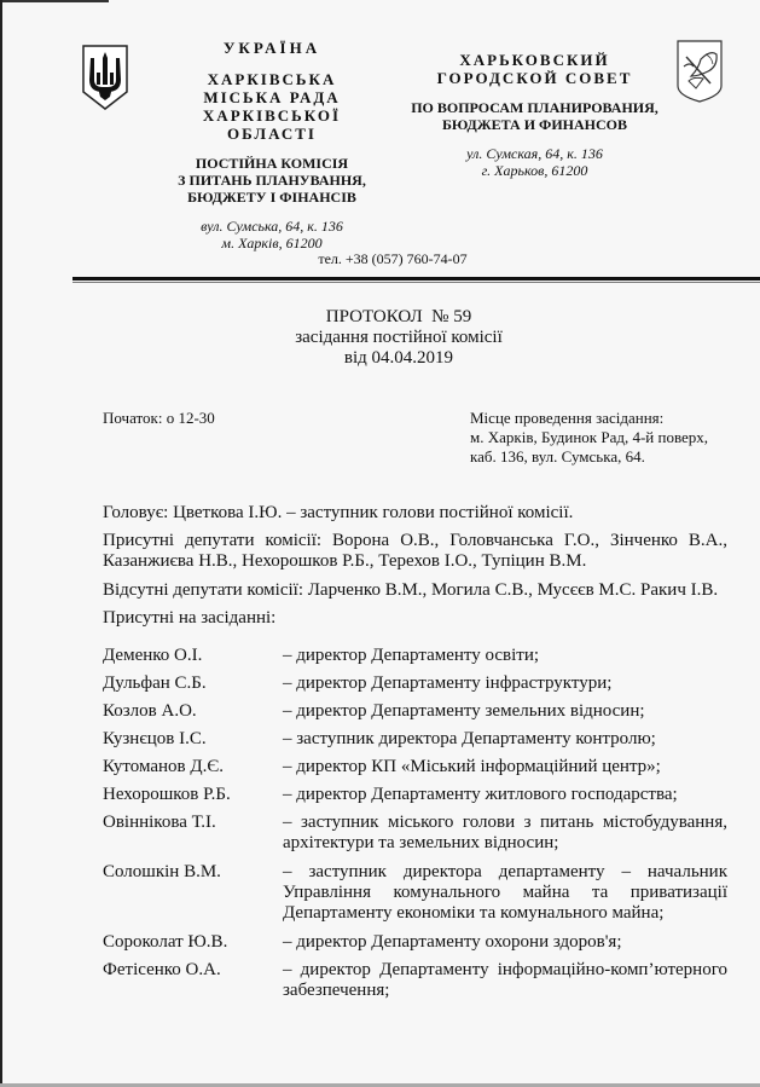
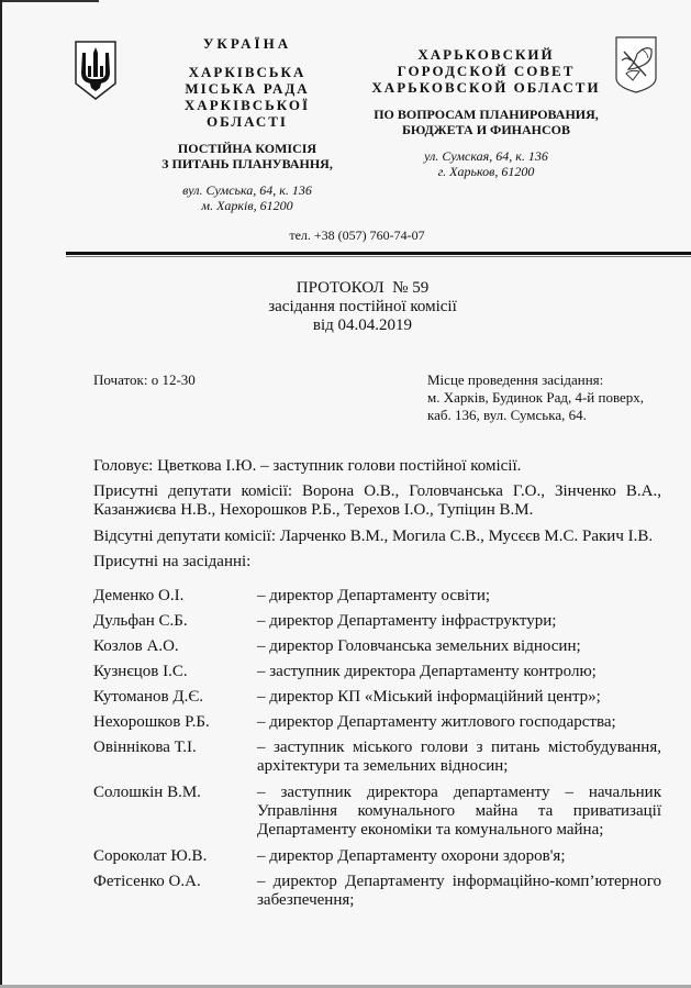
  УКРАЇНА
  ХАРКІВСЬКА
  МІСЬКА РАДА
  ХАРКІВСЬКОЇ ОБЛАСТІ
  ПОСТІЙНА КОМІСІЯ
  З ПИТАНЬ ПЛАНУВАННЯ,
- БЮДЖЕТУ І ФІНАНСІВ
  вул. Сумська, 64, к. 136
  м. Харків, 61200
  ХАРЬКОВСКИЙ
  ГОРОДСКОЙ СОВЕТ
+ ХАРЬКОВСКОЙ ОБЛАСТИ
  ПО ВОПРОСАМ ПЛАНИРОВАНИЯ,
  БЮДЖЕТА И ФИНАНСОВ
  ул. Сумская, 64, к. 136
  г. Харьков, 61200
  тел. +38 (057) 760-74-07
  ПРОТОКОЛ № 59
  засідання постійної комісії
  від 04.04.2019
  Початок: о 12-30
  Місце проведення засідання:
  м. Харків, Будинок Рад, 4-й поверх,
  каб. 136, вул. Сумська, 64.
  Головує: Цветкова І.Ю. – заступник голови постійної комісії.
  Присутні депутати комісії: Ворона О.В., Головчанська Г.О., Зінченко В.А., Казанжиєва Н.В., Нехорошков Р.Б., Терехов І.О., Тупіцин В.М.
  Відсутні депутати комісії: Ларченко В.М., Могила С.В., Мусєєв М.С. Ракич І.В.
  Присутні на засіданні:
  Деменко О.І.
  – директор Департаменту освіти;
  Дульфан С.Б.
  – директор Департаменту інфраструктури;
  Козлов А.О.
- – директор Департаменту земельних відносин;
+ – директор Головчанська земельних відносин;
  Кузнєцов І.С.
  – заступник директора Департаменту контролю;
  Кутоманов Д.Є.
  – директор КП «Міський інформаційний центр»;
  Нехорошков Р.Б.
  – директор Департаменту житлового господарства;
  Овіннікова Т.І.
  – заступник міського голови з питань містобудування, архітектури та земельних відносин;
  Солошкін В.М.
  – заступник директора департаменту – начальник Управління комунального майна та приватизації Департаменту економіки та комунального майна;
  Сороколат Ю.В.
  – директор Департаменту охорони здоров'я;
  Фетісенко О.А.
  – директор Департаменту інформаційно-комп’ютерного забезпечення;
